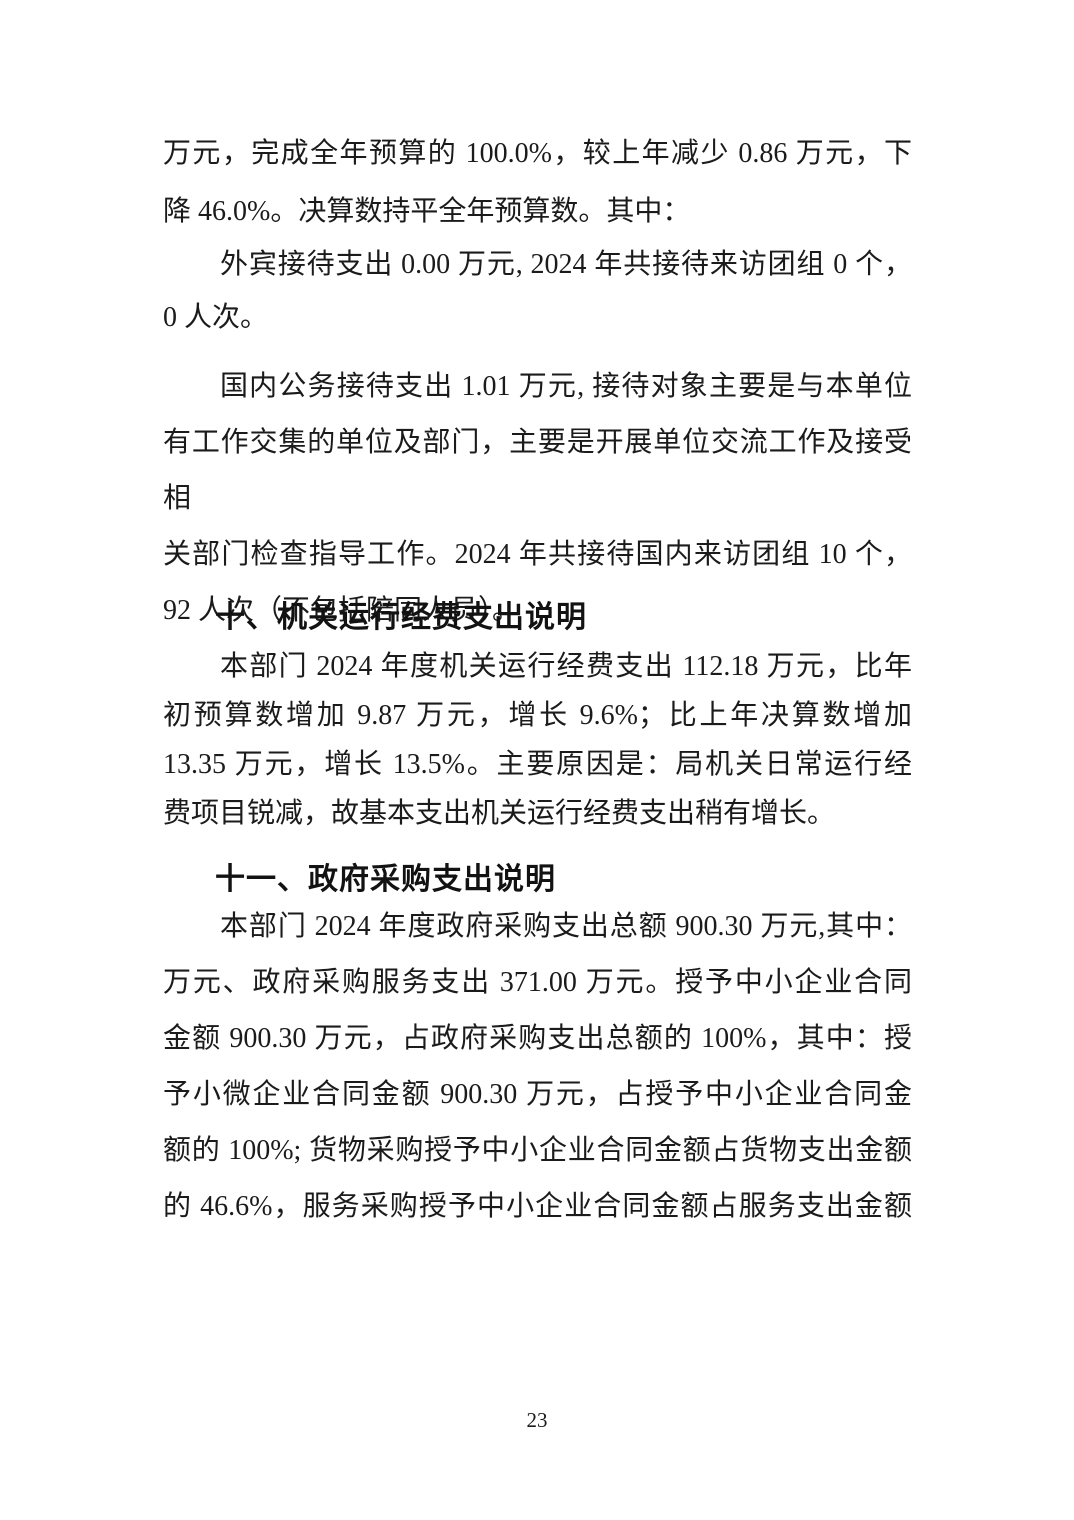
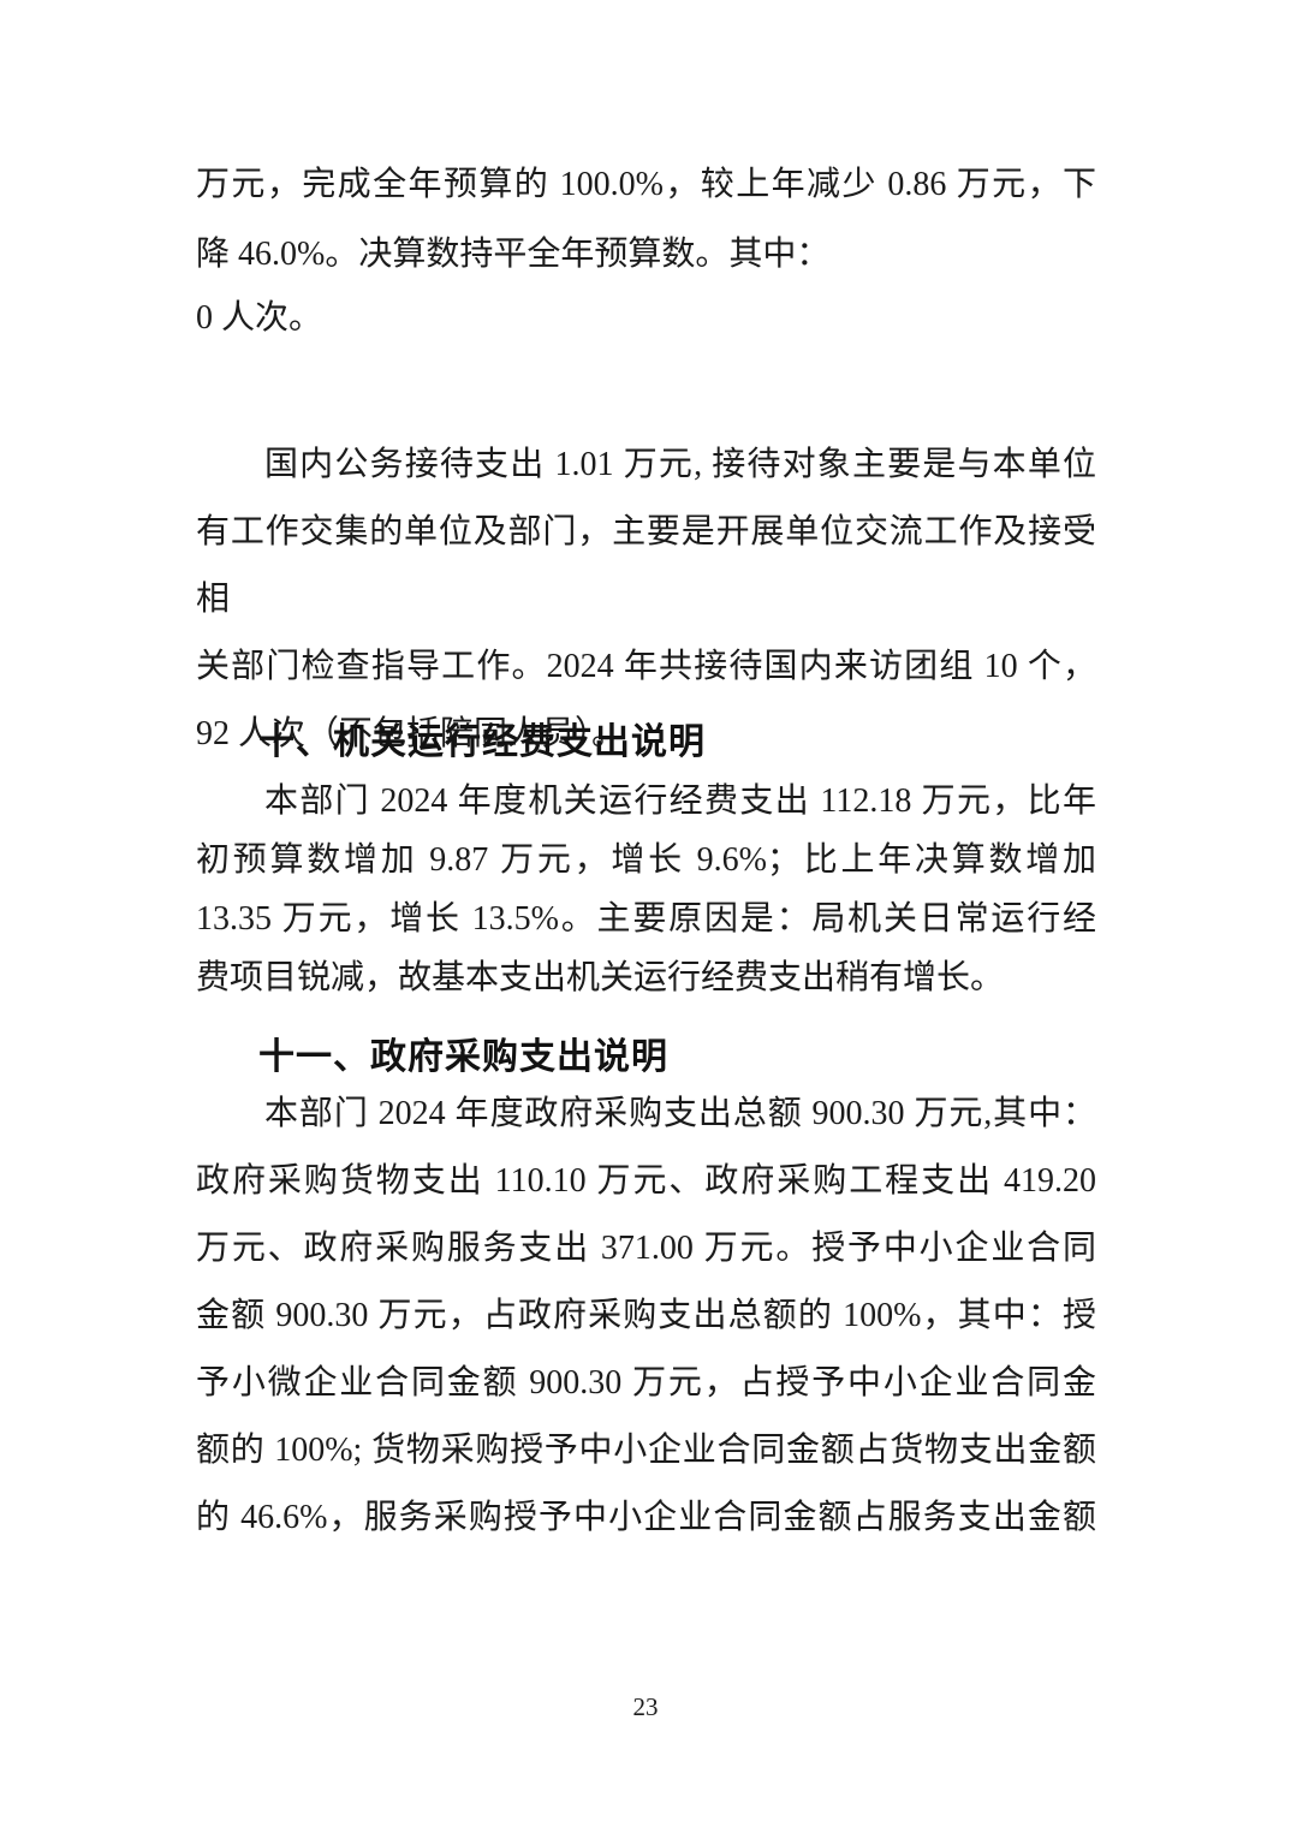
  万元，完成全年预算的 100.0%，较上年减少 0.86 万元，下
  降 46.0%。决算数持平全年预算数。其中：
- 外宾接待支出 0.00 万元, 2024 年共接待来访团组 0 个，
  0 人次。
  国内公务接待支出 1.01 万元, 接待对象主要是与本单位
  有工作交集的单位及部门，主要是开展单位交流工作及接受相
  关部门检查指导工作。2024 年共接待国内来访团组 10 个，
  92 人次（不包括陪同人员）。
  十、机关运行经费支出说明
  本部门 2024 年度机关运行经费支出 112.18 万元，比年
  初预算数增加 9.87 万元，增长 9.6%；比上年决算数增加
  13.35 万元，增长 13.5%。主要原因是：局机关日常运行经
  费项目锐减，故基本支出机关运行经费支出稍有增长。
  十一、政府采购支出说明
  本部门 2024 年度政府采购支出总额 900.30 万元,其中：
+ 政府采购货物支出 110.10 万元、政府采购工程支出 419.20
  万元、政府采购服务支出 371.00 万元。授予中小企业合同
  金额 900.30 万元，占政府采购支出总额的 100%，其中：授
  予小微企业合同金额 900.30 万元，占授予中小企业合同金
  额的 100%; 货物采购授予中小企业合同金额占货物支出金额
  的 46.6%，服务采购授予中小企业合同金额占服务支出金额
  23
